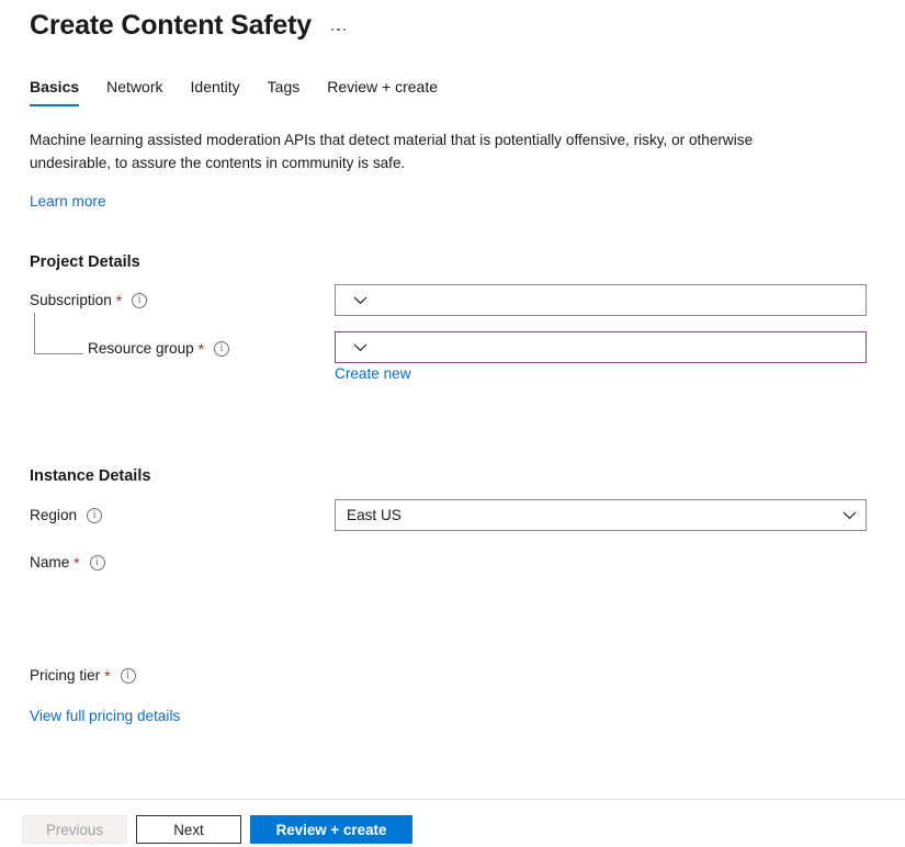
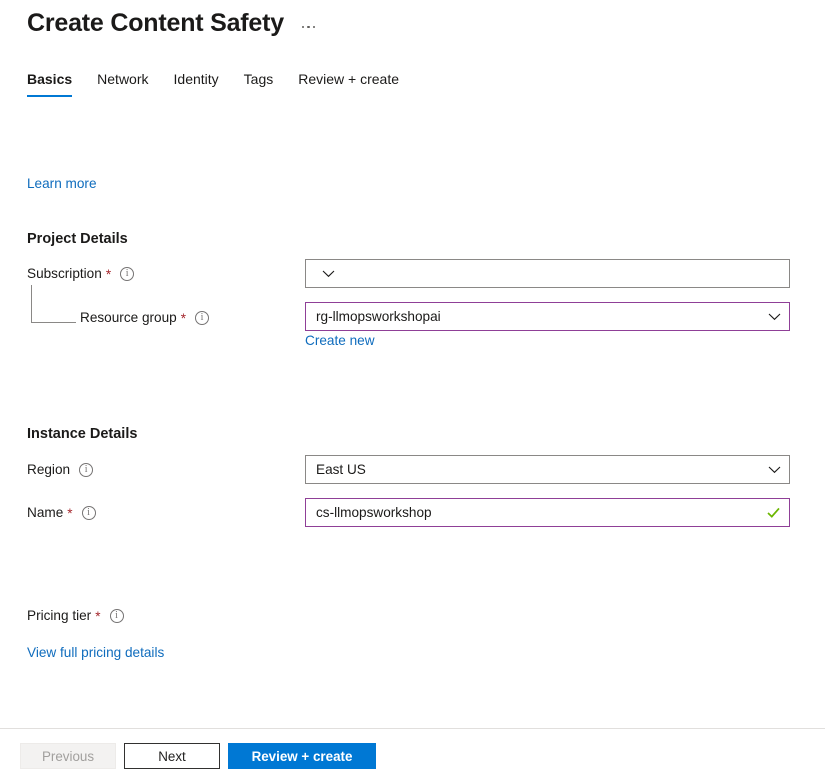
  Create Content Safety
  Basics
  Network
  Identity
  Tags
  Review + create
- Machine learning assisted moderation APIs that detect material that is potentially offensive, risky, or otherwise undesirable, to assure the contents in community is safe.
  Learn more
  Project Details
  Subscription
  *
  i
  Resource group
  *
  i
+ rg-llmopsworkshopai
  Create new
  Instance Details
  Region
  i
  East US
  Name
  *
  i
+ cs-llmopsworkshop
  Pricing tier
  *
  i
  View full pricing details
  Previous
  Next
  Review + create
